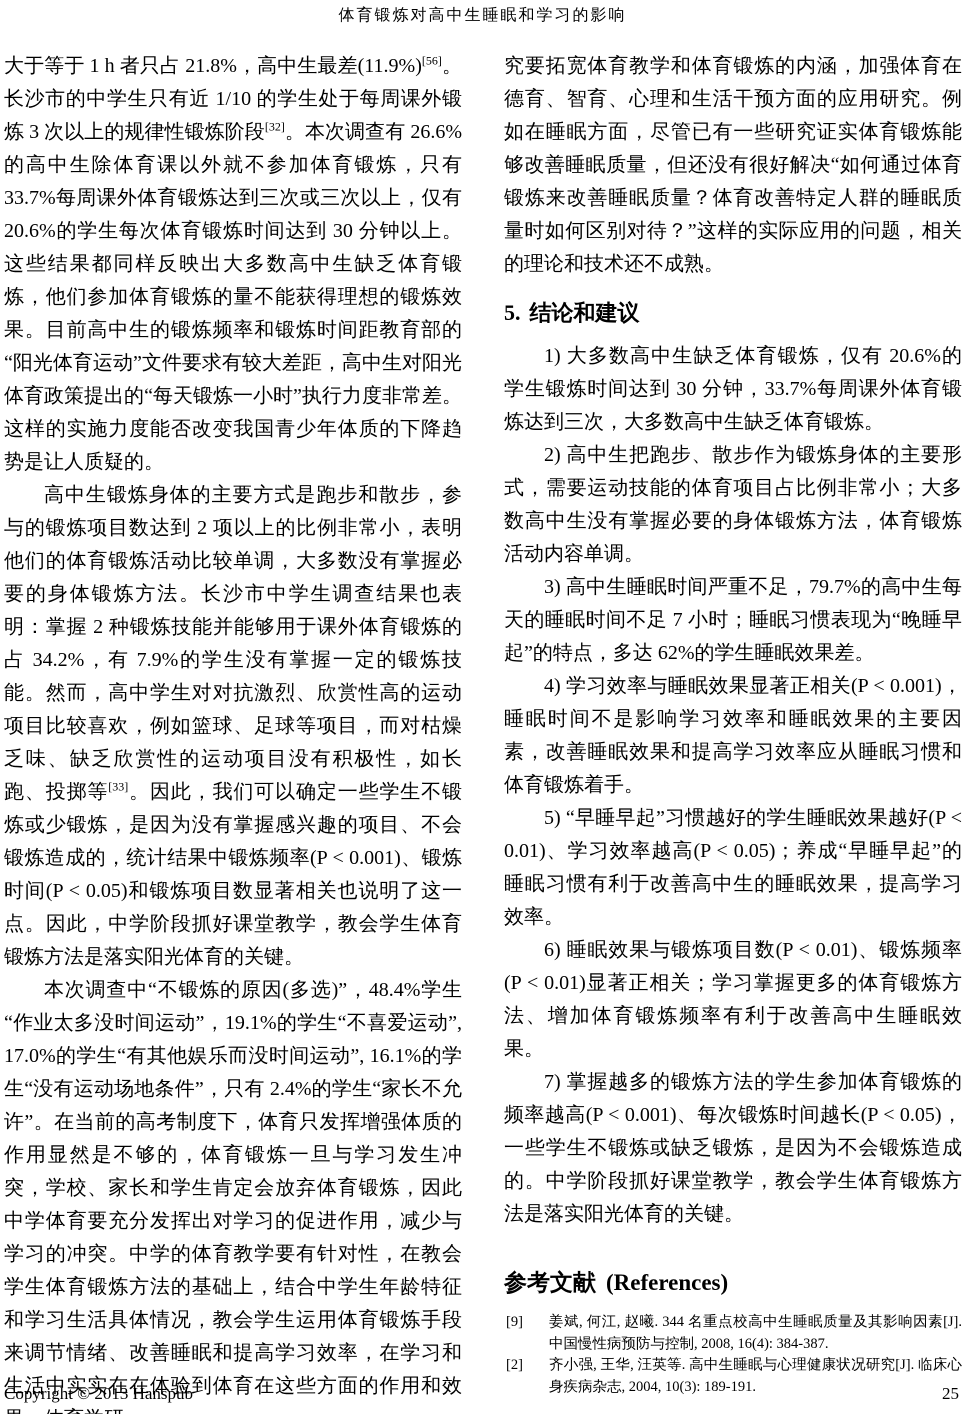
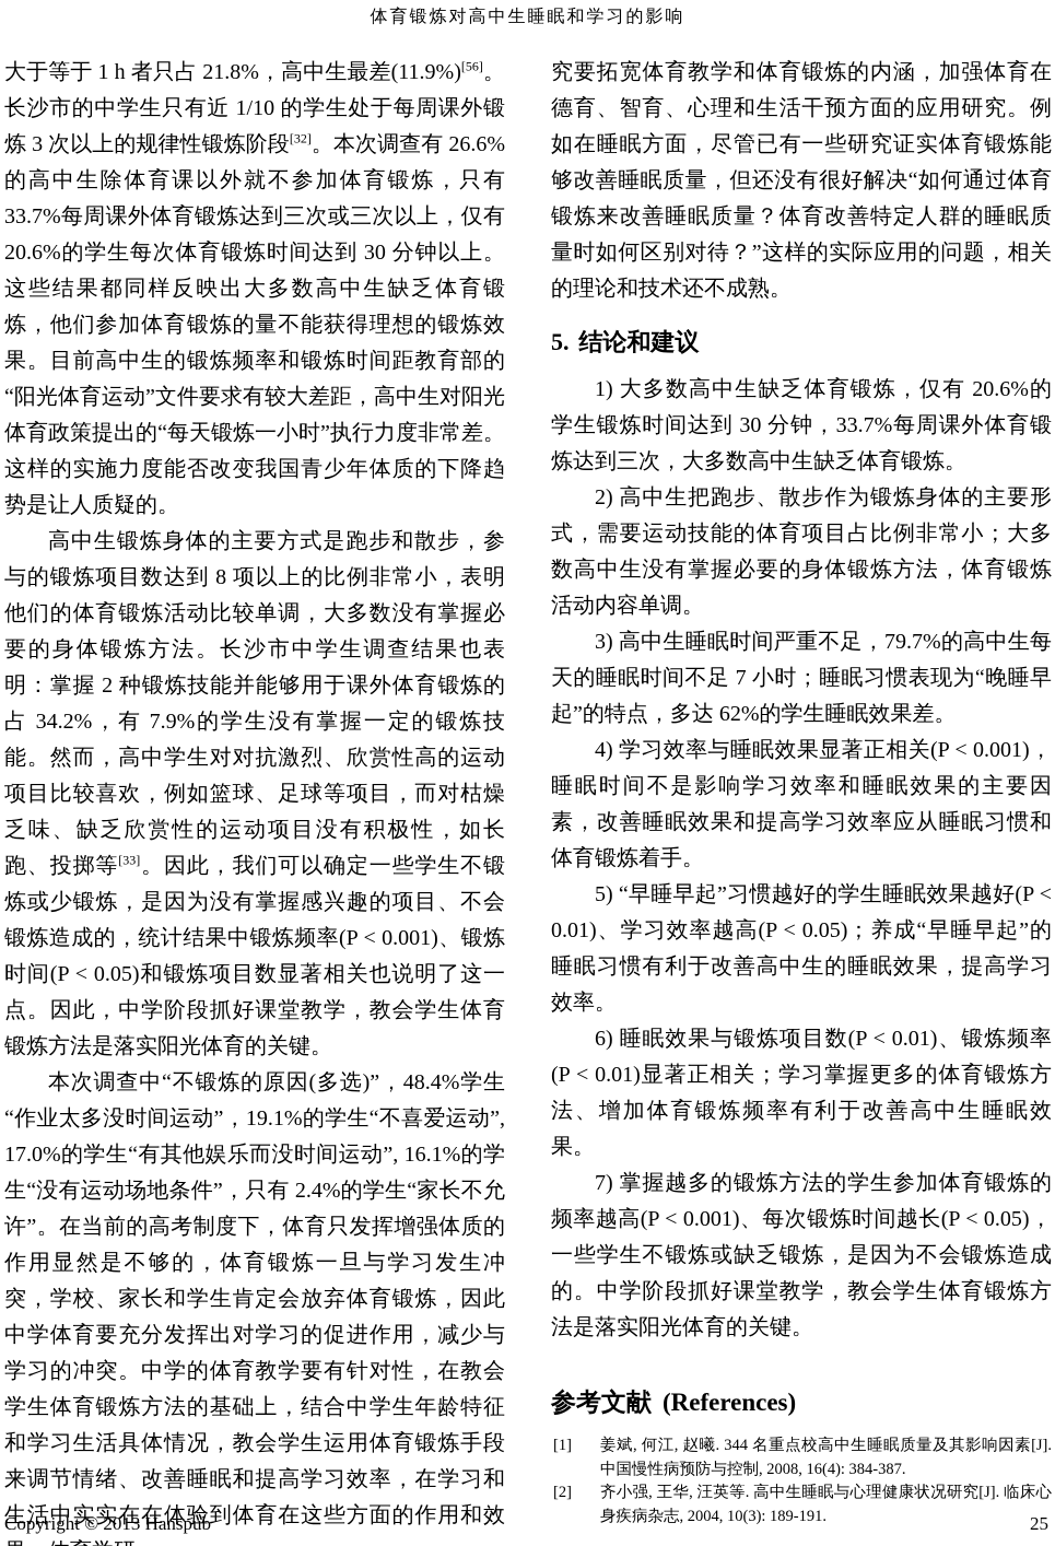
  体育锻炼对高中生睡眠和学习的影响
  大于等于 1 h 者只占 21.8%，高中生最差(11.9%)[56]。长沙市的中学生只有近 1/10 的学生处于每周课外锻炼 3 次以上的规律性锻炼阶段[32]。本次调查有 26.6%的高中生除体育课以外就不参加体育锻炼，只有 33.7%每周课外体育锻炼达到三次或三次以上，仅有 20.6%的学生每次体育锻炼时间达到 30 分钟以上。这些结果都同样反映出大多数高中生缺乏体育锻炼，他们参加体育锻炼的量不能获得理想的锻炼效果。目前高中生的锻炼频率和锻炼时间距教育部的“阳光体育运动”文件要求有较大差距，高中生对阳光体育政策提出的“每天锻炼一小时”执行力度非常差。这样的实施力度能否改变我国青少年体质的下降趋势是让人质疑的。
- 高中生锻炼身体的主要方式是跑步和散步，参与的锻炼项目数达到 2 项以上的比例非常小，表明他们的体育锻炼活动比较单调，大多数没有掌握必要的身体锻炼方法。长沙市中学生调查结果也表明：掌握 2 种锻炼技能并能够用于课外体育锻炼的占 34.2%，有 7.9%的学生没有掌握一定的锻炼技能。然而，高中学生对对抗激烈、欣赏性高的运动项目比较喜欢，例如篮球、足球等项目，而对枯燥乏味、缺乏欣赏性的运动项目没有积极性，如长跑、投掷等[33]。因此，我们可以确定一些学生不锻炼或少锻炼，是因为没有掌握感兴趣的项目、不会锻炼造成的，统计结果中锻炼频率(P < 0.001)、锻炼时间(P < 0.05)和锻炼项目数显著相关也说明了这一点。因此，中学阶段抓好课堂教学，教会学生体育锻炼方法是落实阳光体育的关键。
+ 高中生锻炼身体的主要方式是跑步和散步，参与的锻炼项目数达到 8 项以上的比例非常小，表明他们的体育锻炼活动比较单调，大多数没有掌握必要的身体锻炼方法。长沙市中学生调查结果也表明：掌握 2 种锻炼技能并能够用于课外体育锻炼的占 34.2%，有 7.9%的学生没有掌握一定的锻炼技能。然而，高中学生对对抗激烈、欣赏性高的运动项目比较喜欢，例如篮球、足球等项目，而对枯燥乏味、缺乏欣赏性的运动项目没有积极性，如长跑、投掷等[33]。因此，我们可以确定一些学生不锻炼或少锻炼，是因为没有掌握感兴趣的项目、不会锻炼造成的，统计结果中锻炼频率(P < 0.001)、锻炼时间(P < 0.05)和锻炼项目数显著相关也说明了这一点。因此，中学阶段抓好课堂教学，教会学生体育锻炼方法是落实阳光体育的关键。
  本次调查中“不锻炼的原因(多选)”，48.4%学生“作业太多没时间运动”，19.1%的学生“不喜爱运动”, 17.0%的学生“有其他娱乐而没时间运动”, 16.1%的学生“没有运动场地条件”，只有 2.4%的学生“家长不允许”。在当前的高考制度下，体育只发挥增强体质的作用显然是不够的，体育锻炼一旦与学习发生冲突，学校、家长和学生肯定会放弃体育锻炼，因此中学体育要充分发挥出对学习的促进作用，减少与学习的冲突。中学的体育教学要有针对性，在教会学生体育锻炼方法的基础上，结合中学生年龄特征和学习生活具体情况，教会学生运用体育锻炼手段来调节情绪、改善睡眠和提高学习效率，在学习和生活中实实在在体验到体育在这些方面的作用和效
  究要拓宽体育教学和体育锻炼的内涵，加强体育在德育、智育、心理和生活干预方面的应用研究。例如在睡眠方面，尽管已有一些研究证实体育锻炼能够改善睡眠质量，但还没有很好解决“如何通过体育锻炼来改善睡眠质量？体育改善特定人群的睡眠质量时如何区别对待？”这样的实际应用的问题，相关的理论和技术还不成熟。
  5. 结论和建议
  1) 大多数高中生缺乏体育锻炼，仅有 20.6%的学生锻炼时间达到 30 分钟，33.7%每周课外体育锻炼达到三次，大多数高中生缺乏体育锻炼。
  2) 高中生把跑步、散步作为锻炼身体的主要形式，需要运动技能的体育项目占比例非常小；大多数高中生没有掌握必要的身体锻炼方法，体育锻炼活动内容单调。
  3) 高中生睡眠时间严重不足，79.7%的高中生每天的睡眠时间不足 7 小时；睡眠习惯表现为“晚睡早起”的特点，多达 62%的学生睡眠效果差。
  4) 学习效率与睡眠效果显著正相关(P < 0.001)，睡眠时间不是影响学习效率和睡眠效果的主要因素，改善睡眠效果和提高学习效率应从睡眠习惯和体育锻炼着手。
  5) “早睡早起”习惯越好的学生睡眠效果越好(P < 0.01)、学习效率越高(P < 0.05)；养成“早睡早起”的睡眠习惯有利于改善高中生的睡眠效果，提高学习效率。
  6) 睡眠效果与锻炼项目数(P < 0.01)、锻炼频率(P < 0.01)显著正相关；学习掌握更多的体育锻炼方法、增加体育锻炼频率有利于改善高中生睡眠效果。
  7) 掌握越多的锻炼方法的学生参加体育锻炼的频率越高(P < 0.001)、每次锻炼时间越长(P < 0.05)，一些学生不锻炼或缺乏锻炼，是因为不会锻炼造成的。中学阶段抓好课堂教学，教会学生体育锻炼方法是落实阳光体育的关键。
  参考文献 (References)
- [9]
+ [1]
  姜斌, 何江, 赵曦. 344 名重点校高中生睡眠质量及其影响因素[J]. 中国慢性病预防与控制, 2008, 16(4): 384-387.
  [2]
  齐小强, 王华, 汪英等. 高中生睡眠与心理健康状况研究[J]. 临床心身疾病杂志, 2004, 10(3): 189-191.
  Copyright © 2013 Hanspub
  25
